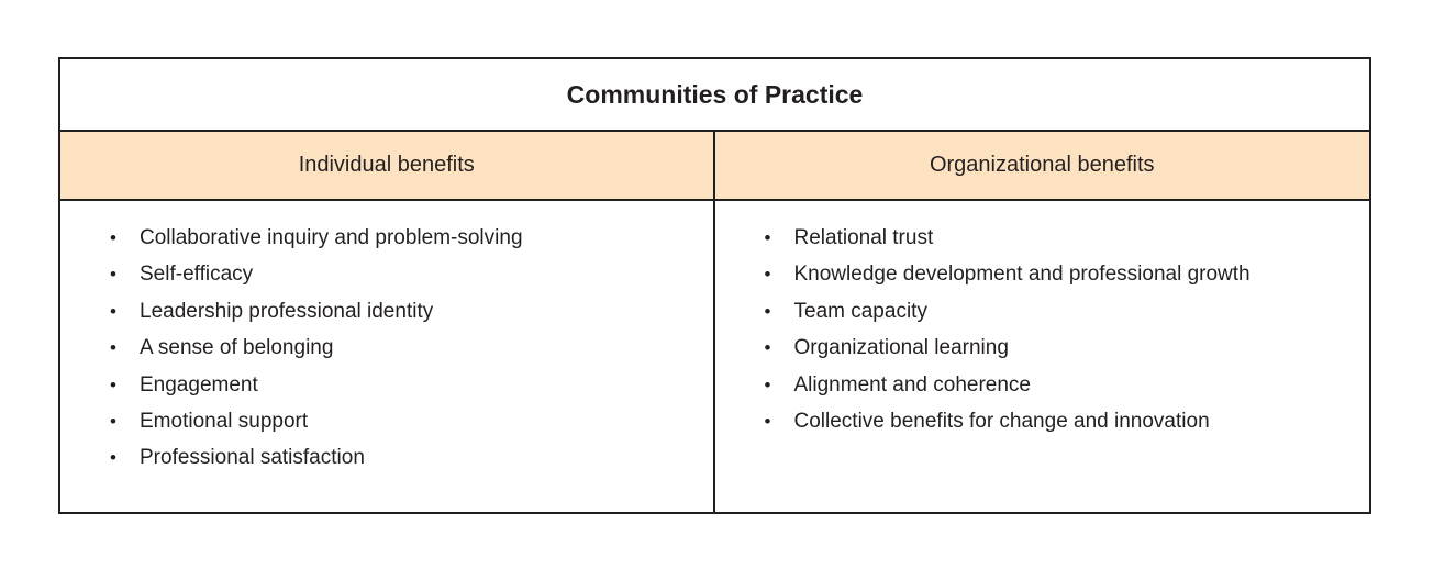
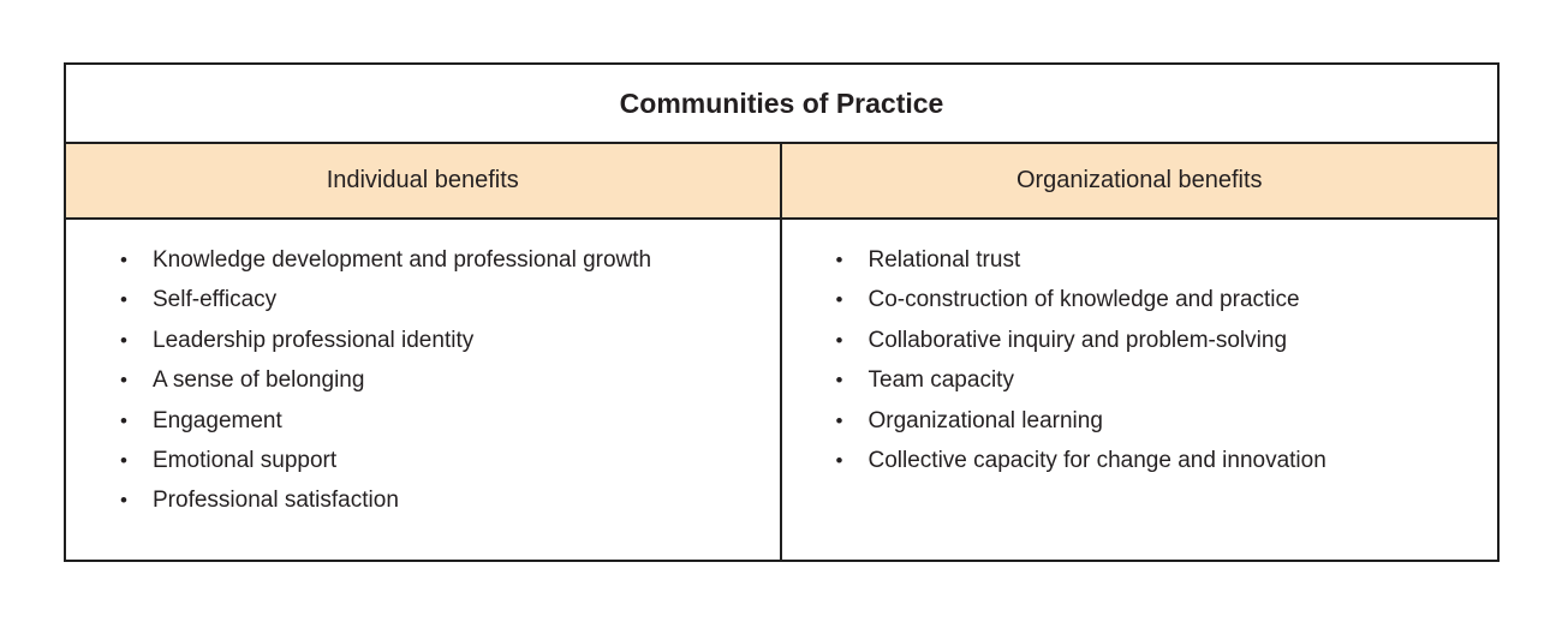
  Communities of Practice
  Individual benefits
  Organizational benefits
- Collaborative inquiry and problem-solving
+ Knowledge development and professional growth
  Self-efficacy
  Leadership professional identity
  A sense of belonging
  Engagement
  Emotional support
  Professional satisfaction
  Relational trust
+ Co-construction of knowledge and practice
- Knowledge development and professional growth
+ Collaborative inquiry and problem-solving
  Team capacity
  Organizational learning
- Alignment and coherence
- Collective benefits for change and innovation
+ Collective capacity for change and innovation
